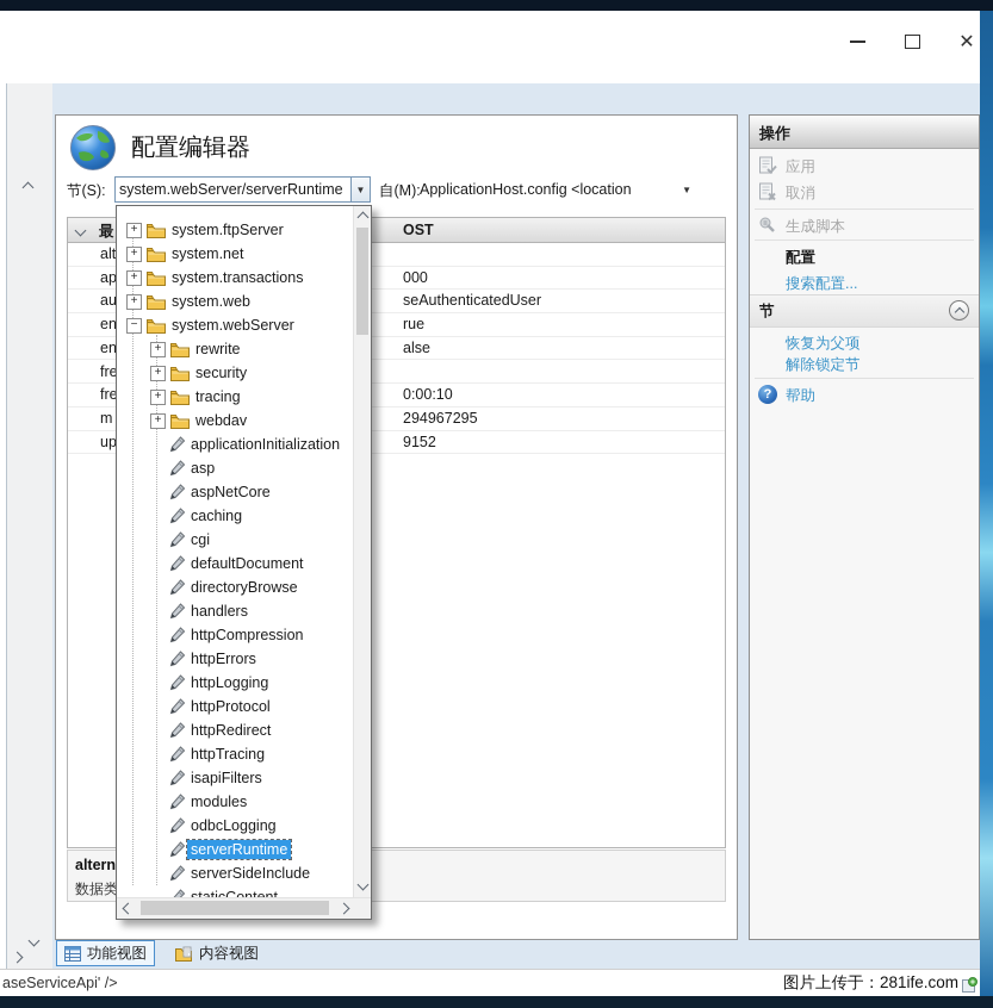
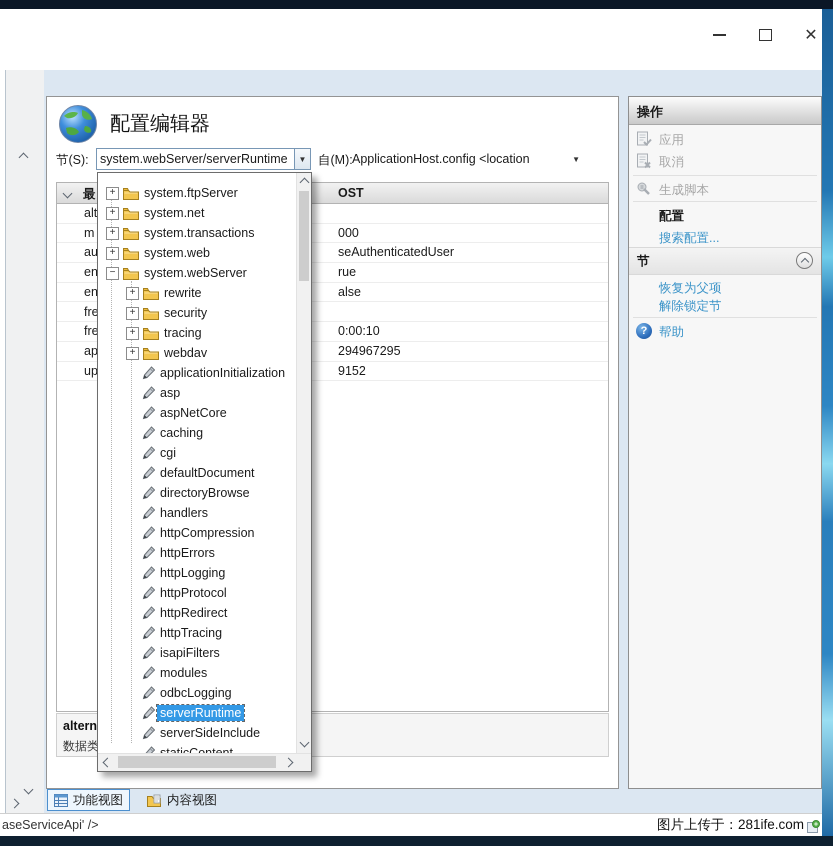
  ✕
  配置编辑器
  节(S):
  system.webServer/serverRuntime
  ▼
  自(M):
  ApplicationHost.config <location
  ▼
  最
  OST
  alt
- ap
+ m
  000
  au
  seAuthenticatedUser
  en
  rue
  en
  alse
  fre
  fre
  0:00:10
- m
+ ap
  294967295
  up
  9152
  altern
  数据类
  操作
  应用
  取消
  生成脚本
  配置
  搜索配置...
  节
  恢复为父项
  解除锁定节
  ?
  帮助
  +
  system.ftpServer
  +
  system.net
  +
  system.transactions
  +
  system.web
  −
  system.webServer
  +
  rewrite
  +
  security
  +
  tracing
  +
  webdav
  applicationInitialization
  asp
  aspNetCore
  caching
  cgi
  defaultDocument
  directoryBrowse
  handlers
  httpCompression
  httpErrors
  httpLogging
  httpProtocol
  httpRedirect
  httpTracing
  isapiFilters
  modules
  odbcLogging
  serverRuntime
  serverSideInclude
  功能视图
  内容视图
  aseServiceApi' />
  图片上传于：281ife.com
